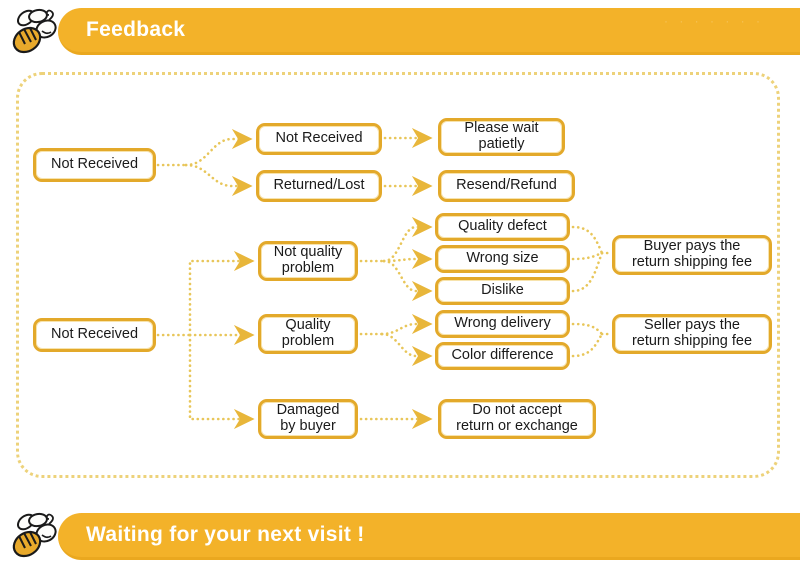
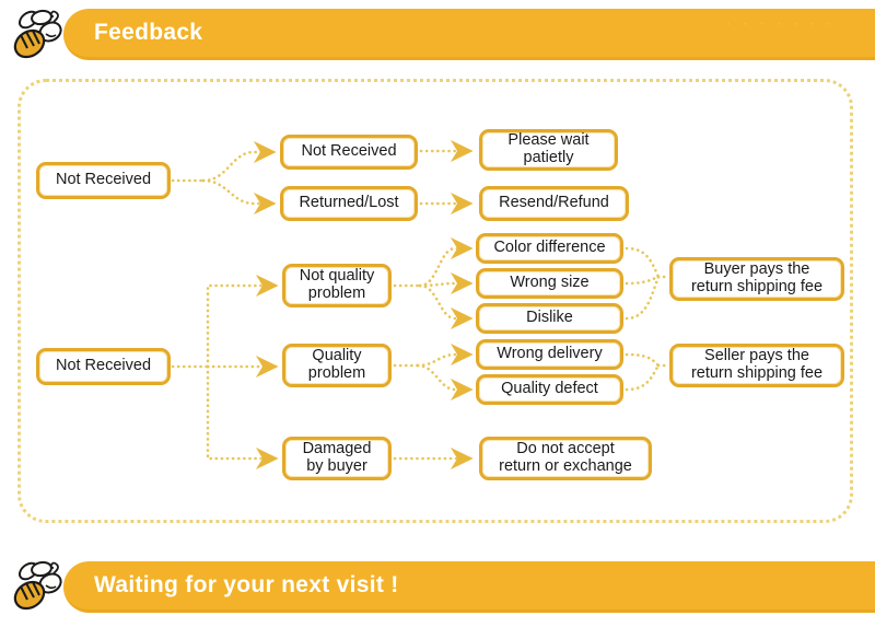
  Feedback
  · · · · · · ·
  Not Received
  Not Received
  Returned/Lost
  Please wait
  patietly
  Resend/Refund
  Not Received
  Not quality
  problem
  Quality
  problem
  Damaged
  by buyer
- Quality defect
+ Color difference
  Wrong size
  Dislike
  Wrong delivery
- Color difference
+ Quality defect
  Buyer pays the
  return shipping fee
  Seller pays the
  return shipping fee
  Do not accept
  return or exchange
  Waiting for your next visit !
